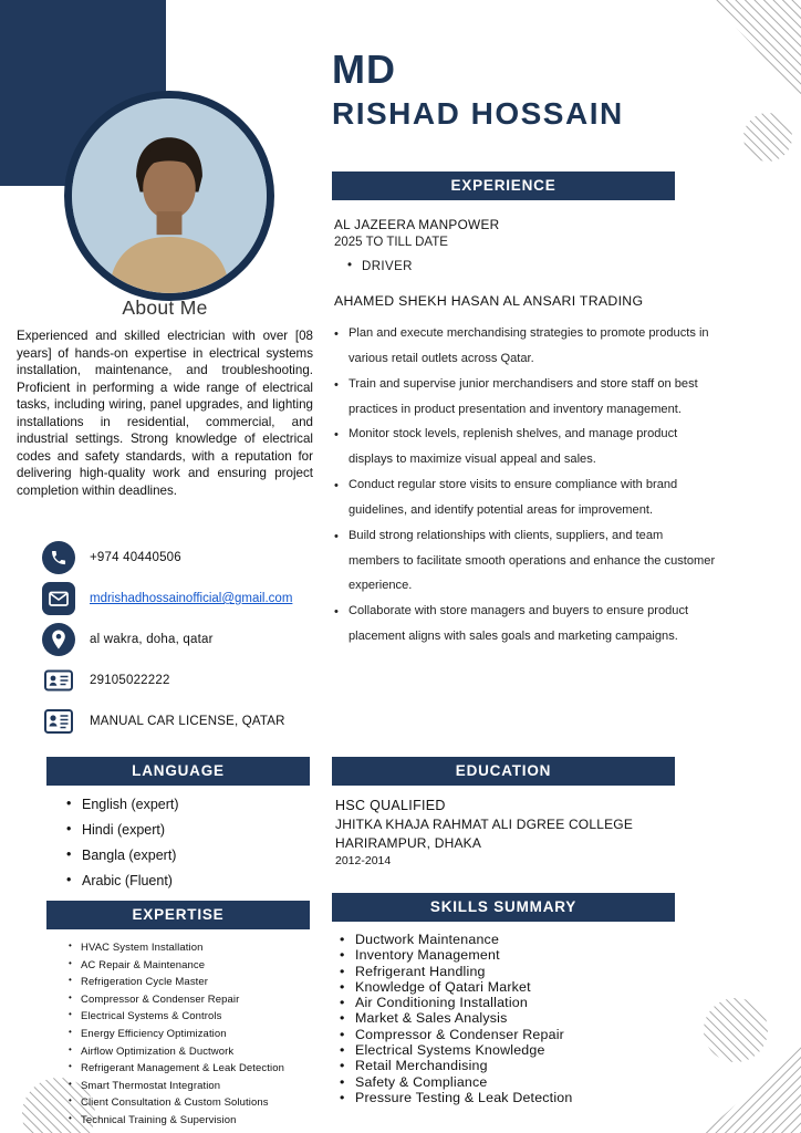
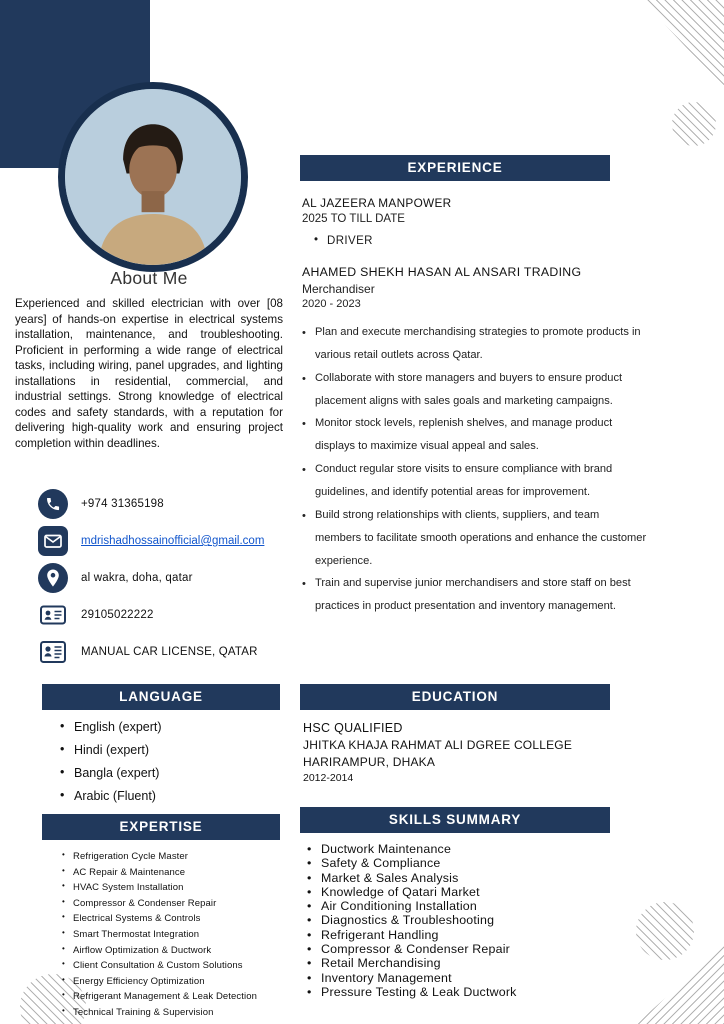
- MD
- RISHAD HOSSAIN
  EXPERIENCE
  EDUCATION
  SKILLS SUMMARY
  LANGUAGE
  EXPERTISE
  About Me
  Experienced and skilled electrician with over [08 years] of hands-on expertise in electrical systems installation, maintenance, and troubleshooting. Proficient in performing a wide range of electrical tasks, including wiring, panel upgrades, and lighting installations in residential, commercial, and industrial settings. Strong knowledge of electrical codes and safety standards, with a reputation for delivering high-quality work and ensuring project completion within deadlines.
- +974 40440506
+ +974 31365198
  mdrishadhossainofficial@gmail.com
  al wakra, doha, qatar
  29105022222
  MANUAL CAR LICENSE, QATAR
  English (expert)
  Hindi (expert)
  Bangla (expert)
  Arabic (Fluent)
- HVAC System Installation
+ Refrigeration Cycle Master
  AC Repair & Maintenance
- Refrigeration Cycle Master
+ HVAC System Installation
  Compressor & Condenser Repair
  Electrical Systems & Controls
- Energy Efficiency Optimization
+ Smart Thermostat Integration
  Airflow Optimization & Ductwork
- Refrigerant Management & Leak Detection
+ Client Consultation & Custom Solutions
- Smart Thermostat Integration
+ Energy Efficiency Optimization
- Client Consultation & Custom Solutions
+ Refrigerant Management & Leak Detection
  Technical Training & Supervision
  AL JAZEERA MANPOWER
  2025 TO TILL DATE
  DRIVER
  AHAMED SHEKH HASAN AL ANSARI TRADING
+ Merchandiser
+ 2020 - 2023
  Plan and execute merchandising strategies to promote products in various retail outlets across Qatar.
- Train and supervise junior merchandisers and store staff on best practices in product presentation and inventory management.
+ Collaborate with store managers and buyers to ensure product placement aligns with sales goals and marketing campaigns.
  Monitor stock levels, replenish shelves, and manage product displays to maximize visual appeal and sales.
  Conduct regular store visits to ensure compliance with brand guidelines, and identify potential areas for improvement.
  Build strong relationships with clients, suppliers, and team members to facilitate smooth operations and enhance the customer experience.
- Collaborate with store managers and buyers to ensure product placement aligns with sales goals and marketing campaigns.
+ Train and supervise junior merchandisers and store staff on best practices in product presentation and inventory management.
  HSC QUALIFIED
  JHITKA KHAJA RAHMAT ALI DGREE COLLEGE
  HARIRAMPUR, DHAKA
  2012-2014
  Ductwork Maintenance
- Inventory Management
+ Safety & Compliance
- Refrigerant Handling
+ Market & Sales Analysis
  Knowledge of Qatari Market
  Air Conditioning Installation
+ Diagnostics & Troubleshooting
- Market & Sales Analysis
+ Refrigerant Handling
  Compressor & Condenser Repair
- Electrical Systems Knowledge
  Retail Merchandising
- Safety & Compliance
+ Inventory Management
- Pressure Testing & Leak Detection
+ Pressure Testing & Leak Ductwork
